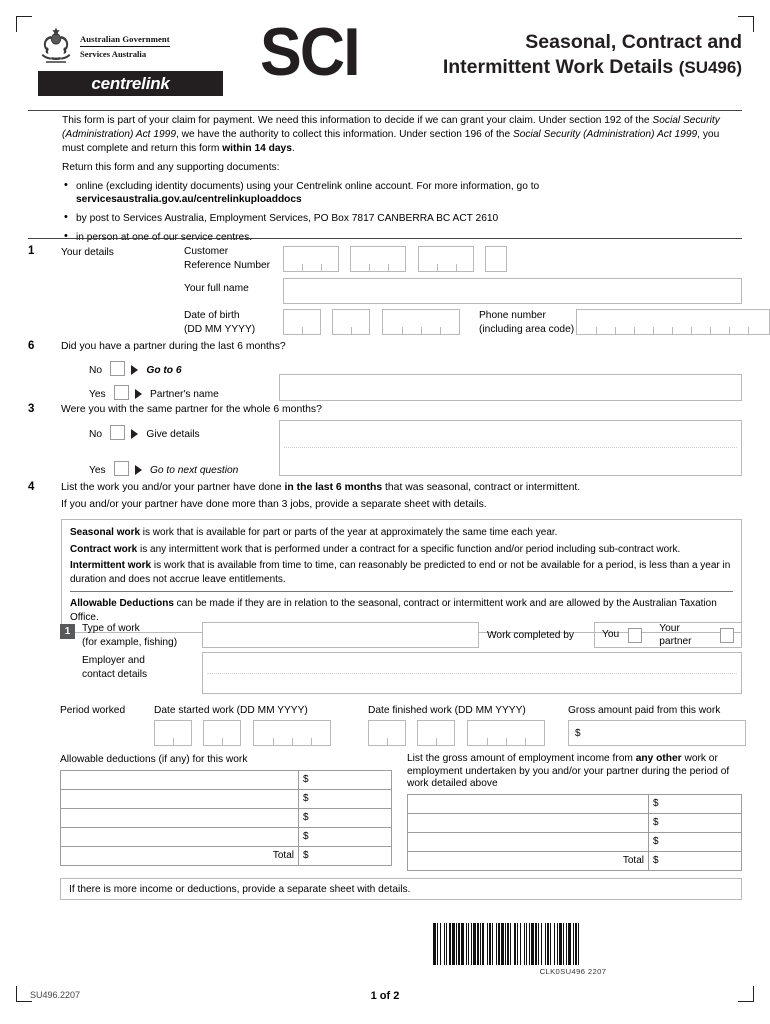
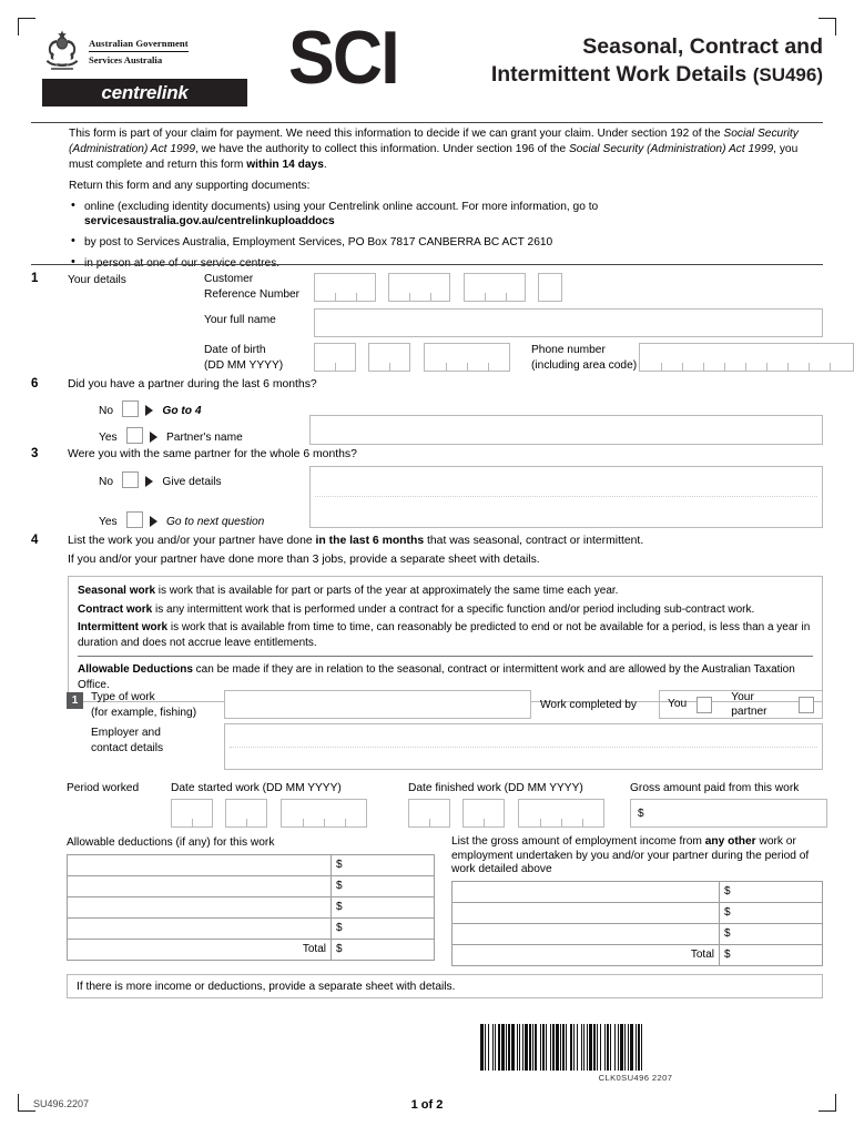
  Australian Government
  Services Australia
  centrelink
  SCI
  Seasonal, Contract and
  Intermittent Work Details (SU496)
  This form is part of your claim for payment. We need this information to decide if we can grant your claim. Under section 192 of the Social Security (Administration) Act 1999, we have the authority to collect this information. Under section 196 of the Social Security (Administration) Act 1999, you must complete and return this form within 14 days.
  Return this form and any supporting documents:
  online (excluding identity documents) using your Centrelink online account. For more information, go to servicesaustralia.gov.au/centrelinkuploaddocs
  by post to Services Australia, Employment Services, PO Box 7817 CANBERRA BC ACT 2610
  in person at one of our service centres.
  1
  Your details
  Customer
  Reference Number
  Your full name
  Date of birth
  (DD MM YYYY)
  Phone number
  (including area code)
  6
  Did you have a partner during the last 6 months?
- No Go to 6
+ No Go to 4
  Yes Partner's name
  3
  Were you with the same partner for the whole 6 months?
  No Give details
  Yes Go to next question
  4
  List the work you and/or your partner have done in the last 6 months that was seasonal, contract or intermittent.
  If you and/or your partner have done more than 3 jobs, provide a separate sheet with details.
  Seasonal work is work that is available for part or parts of the year at approximately the same time each year.
  Contract work is any intermittent work that is performed under a contract for a specific function and/or period including sub-contract work.
  Intermittent work is work that is available from time to time, can reasonably be predicted to end or not be available for a period, is less than a year in duration and does not accrue leave entitlements.
  Allowable Deductions can be made if they are in relation to the seasonal, contract or intermittent work and are allowed by the Australian Taxation Office.
  1
  Type of work
  (for example, fishing)
  Work completed by
  You
  Your partner
  Employer and
  contact details
  Period worked
  Date started work (DD MM YYYY)
  Date finished work (DD MM YYYY)
  Gross amount paid from this work
  $
  Allowable deductions (if any) for this work
  	$
  	$
  	$
  	$
  Total	$
  List the gross amount of employment income from any other work or employment undertaken by you and/or your partner during the period of work detailed above
  	$
  	$
  	$
  Total	$
  If there is more income or deductions, provide a separate sheet with details.
  CLK0SU496 2207
  SU496.2207
  1 of 2
